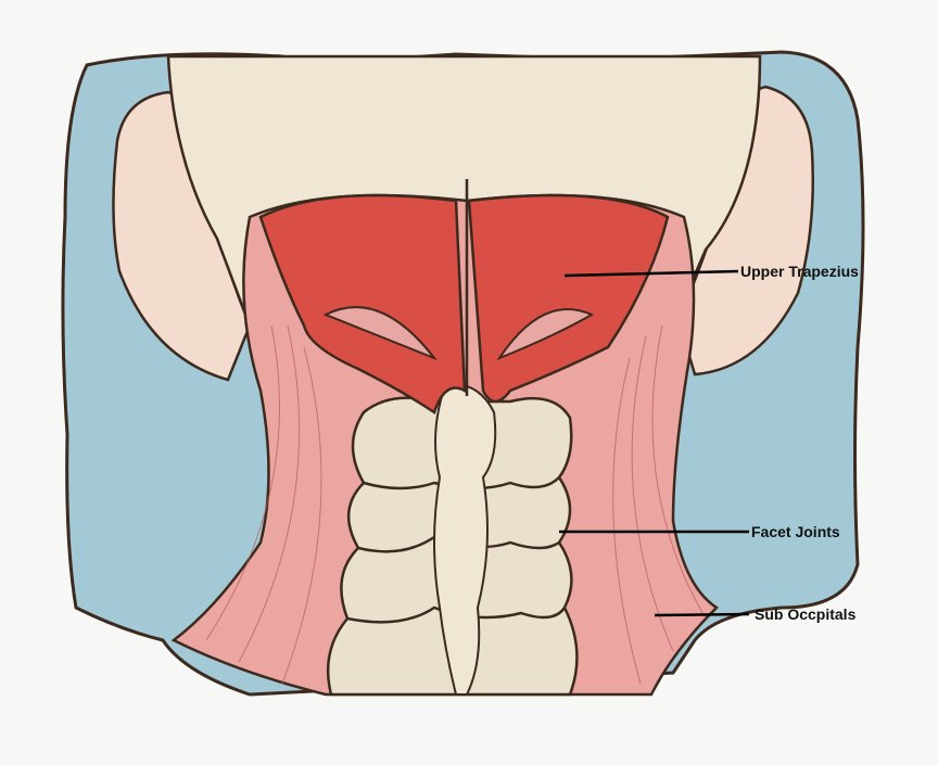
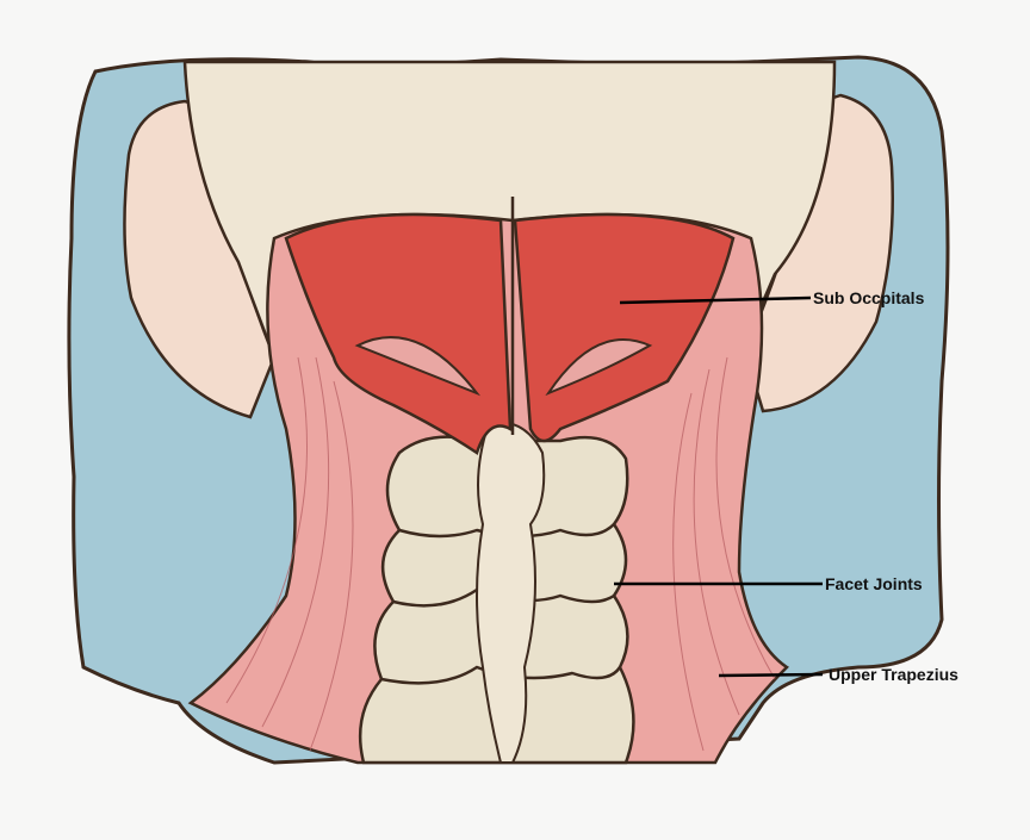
- Upper Trapezius
+ Sub Occpitals
  Facet Joints
- Sub Occpitals
+ Upper Trapezius
